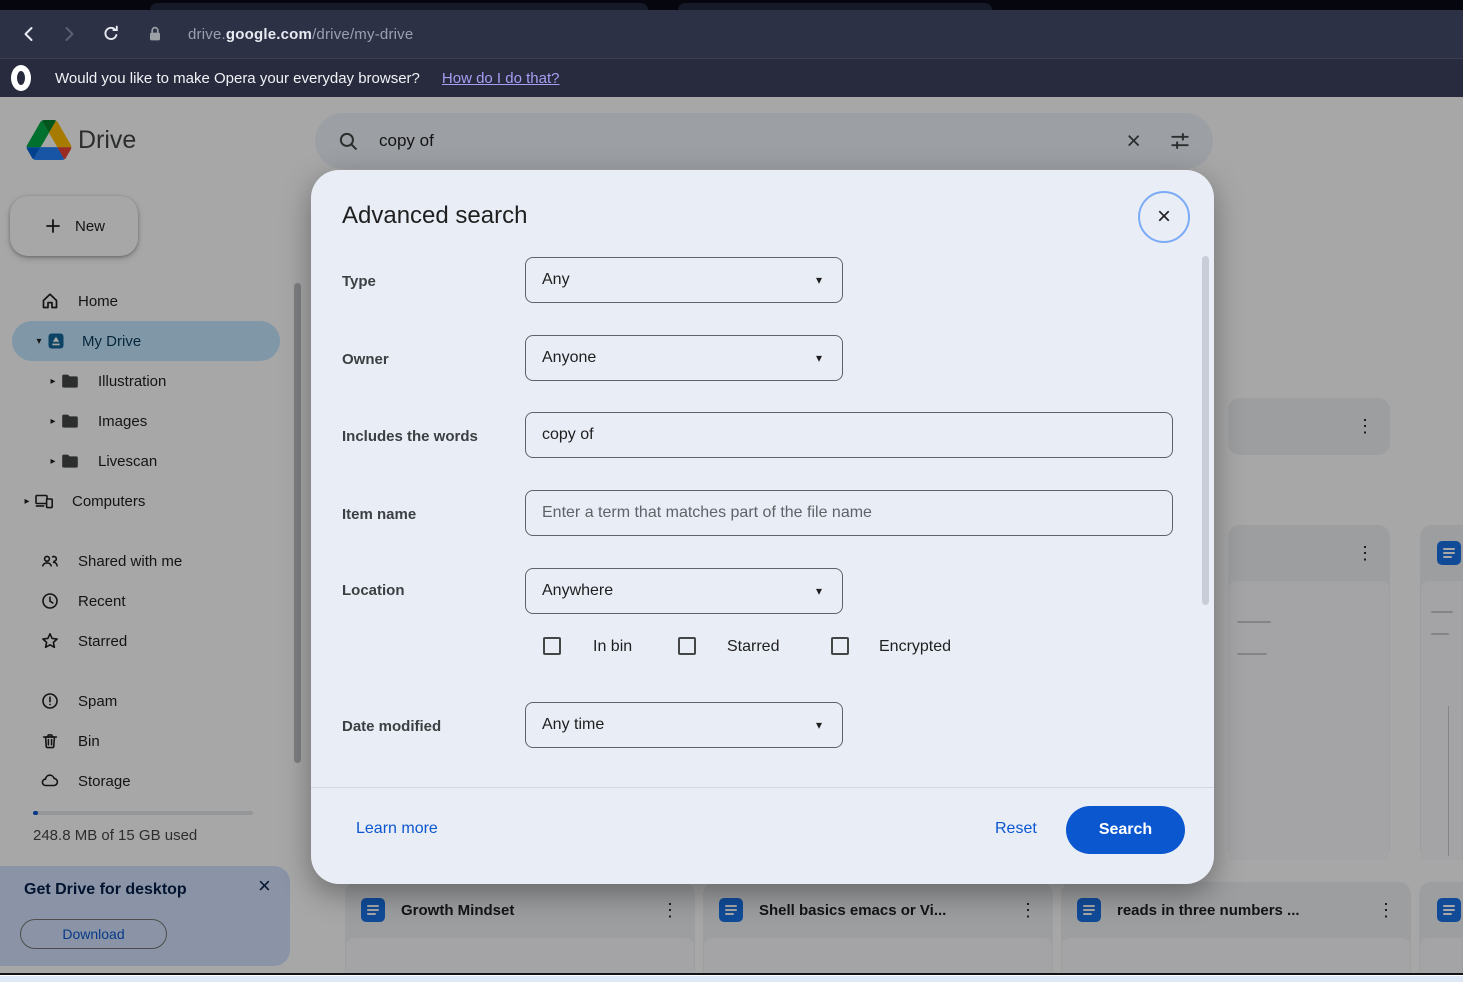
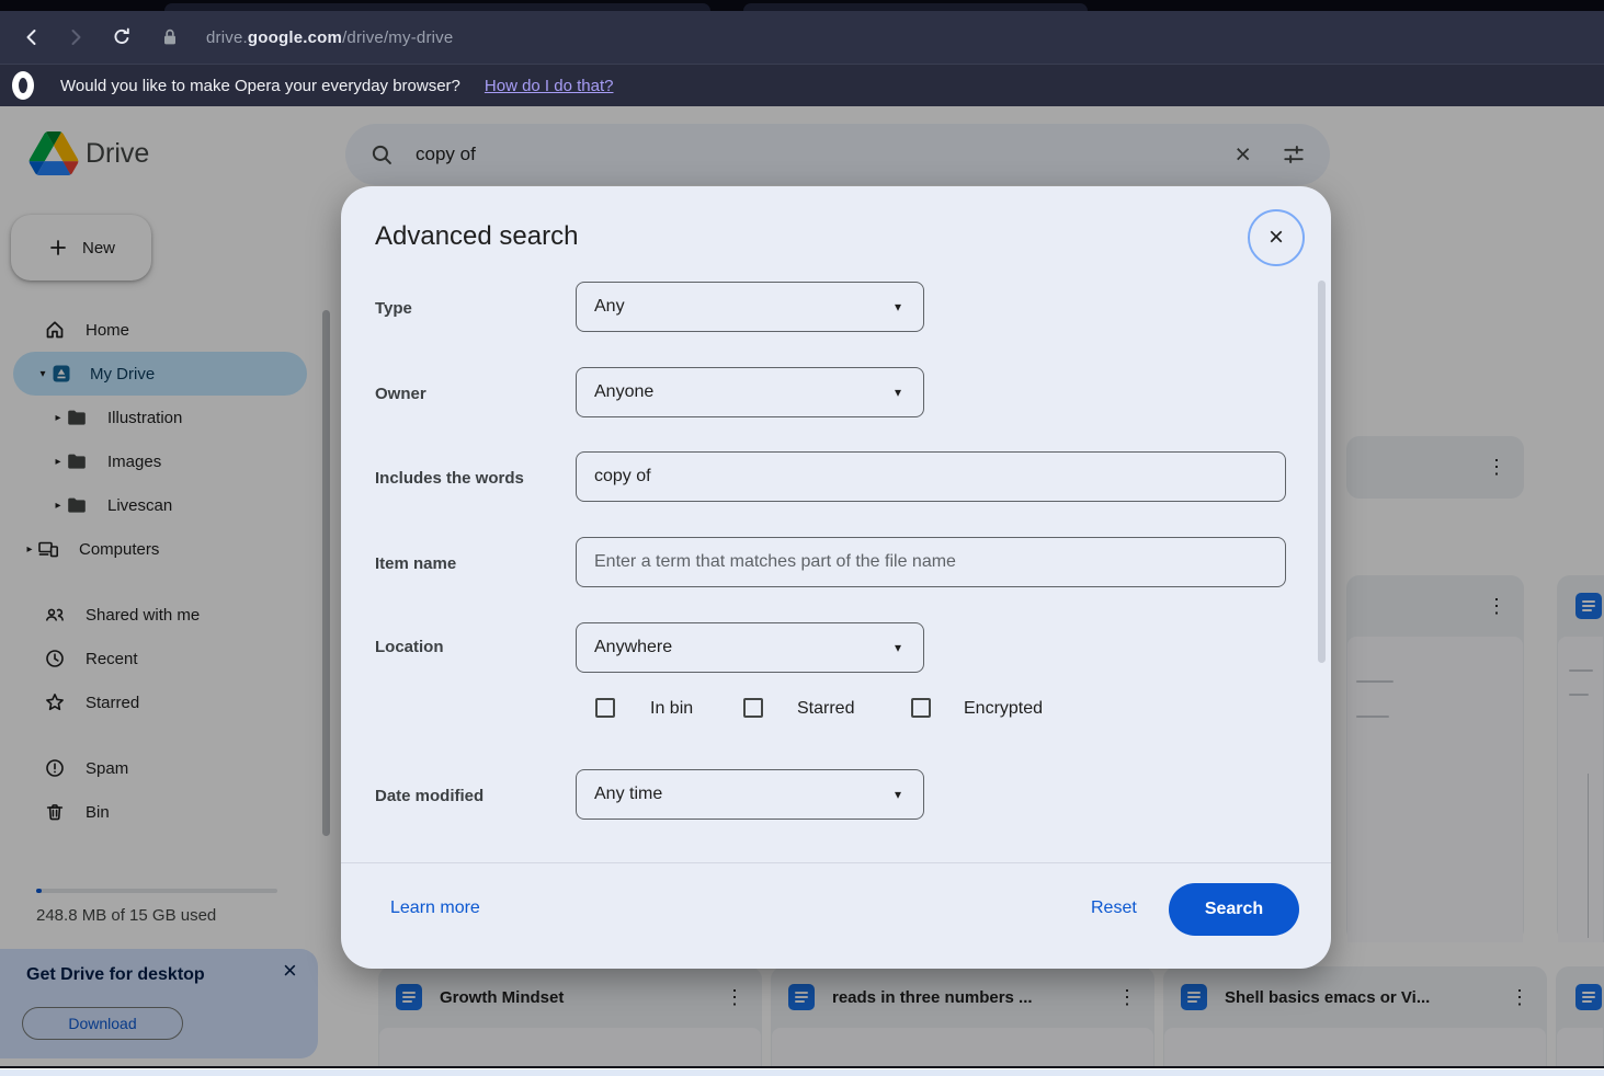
  drive.google.com/drive/my-drive
  Would you like to make Opera your everyday browser?
  How do I do that?
  Drive
  copy of
  ×
  New
  Home
  ▾
  My Drive
  ▸
  Illustration
  ▸
  Images
  ▸
  Livescan
  ▸
  Computers
  Shared with me
  Recent
  Starred
  Spam
  Bin
- Storage
  248.8 MB of 15 GB used
  Get Drive for desktop
  ×
  Download
  ⋮
  ⋮
  Growth Mindset
  ⋮
- Shell basics emacs or Vi...
+ reads in three numbers ...
  ⋮
- reads in three numbers ...
+ Shell basics emacs or Vi...
  ⋮
  Advanced search
  ×
  Type
  Any
  ▾
  Owner
  Anyone
  ▾
  Includes the words
  copy of
  Item name
  Enter a term that matches part of the file name
  Location
  Anywhere
  ▾
  In bin
  Starred
  Encrypted
  Date modified
  Any time
  ▾
  Learn more
  Reset
  Search
